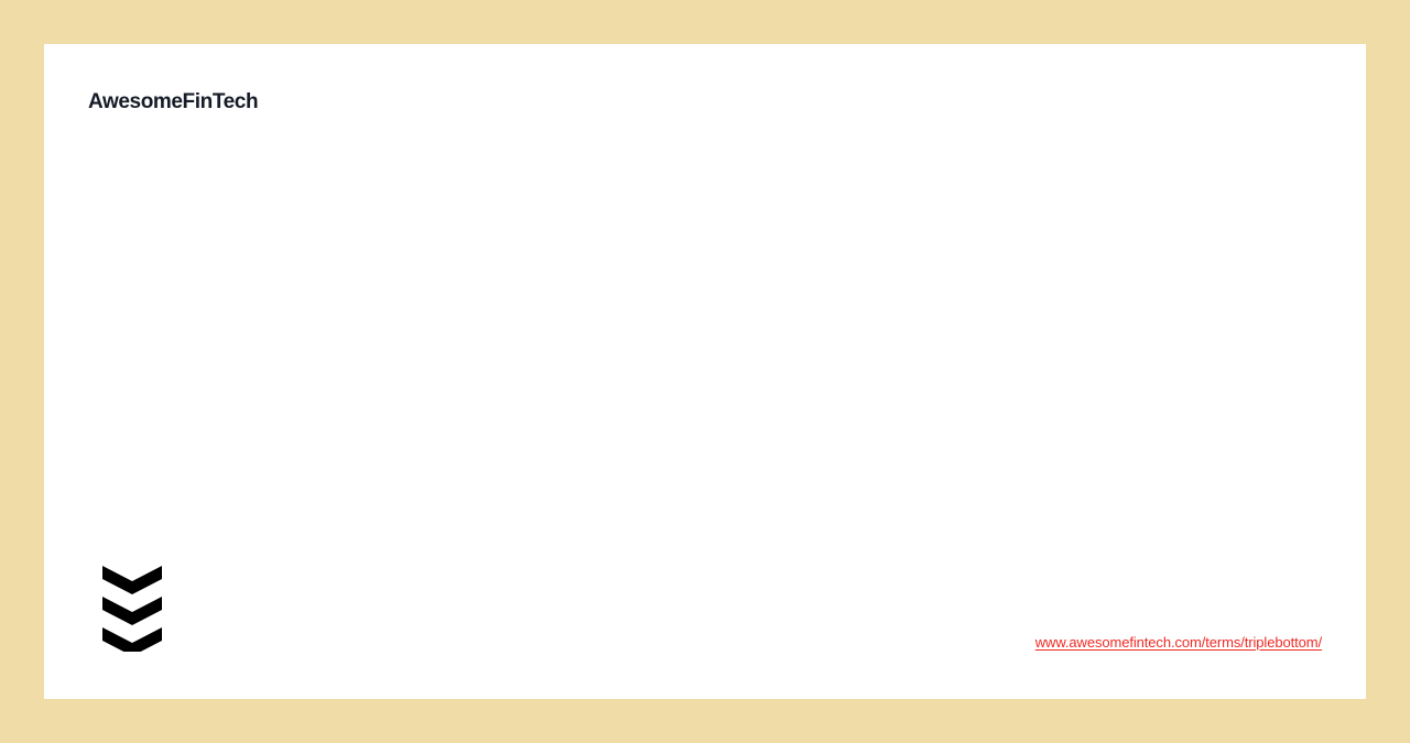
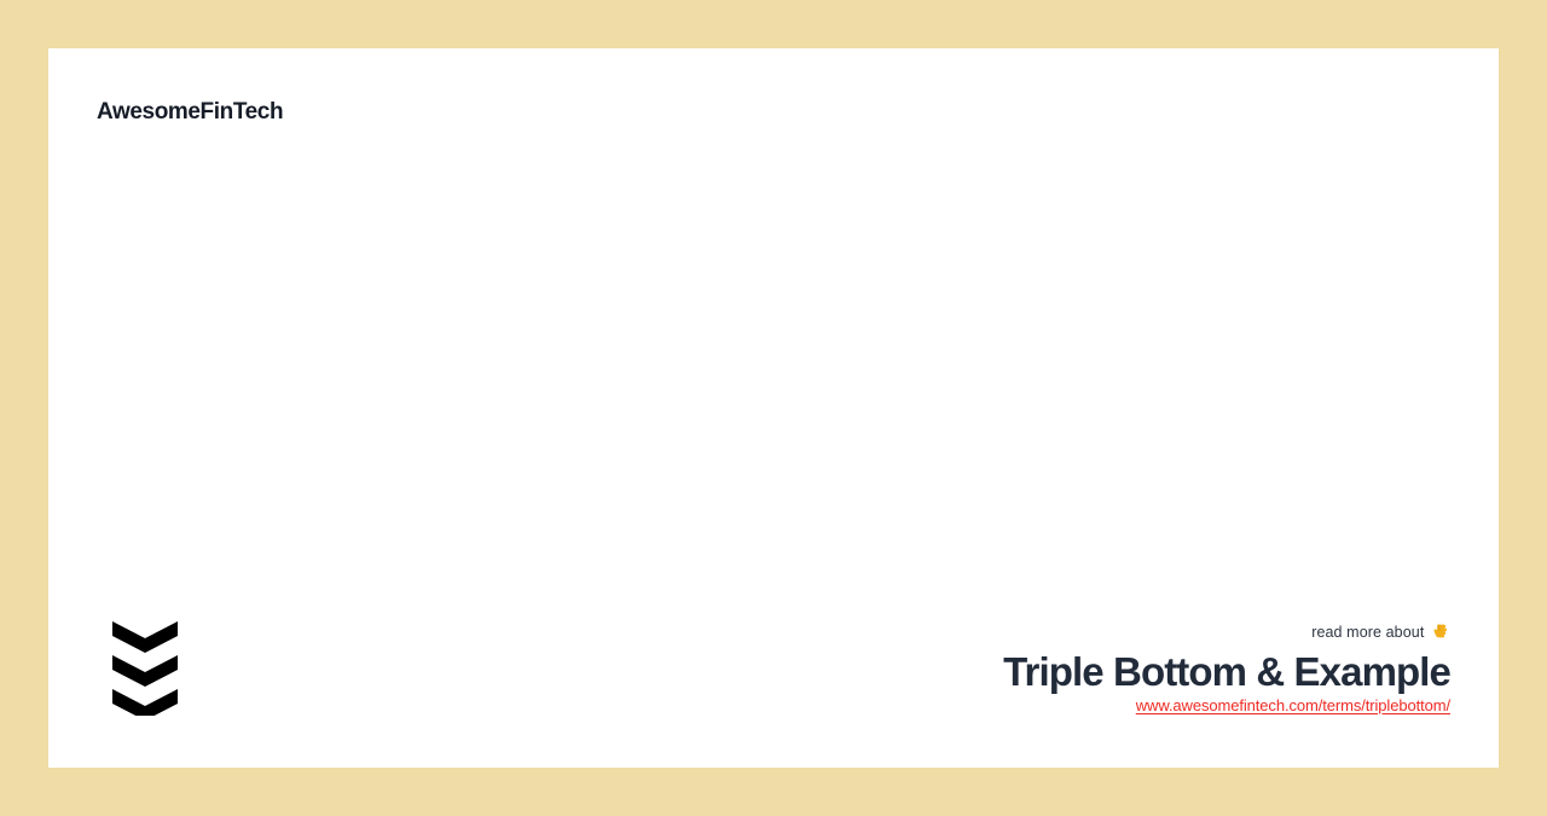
  AwesomeFinTech
+ read more about
+ Triple Bottom & Example
  www.awesomefintech.com/terms/triplebottom/
